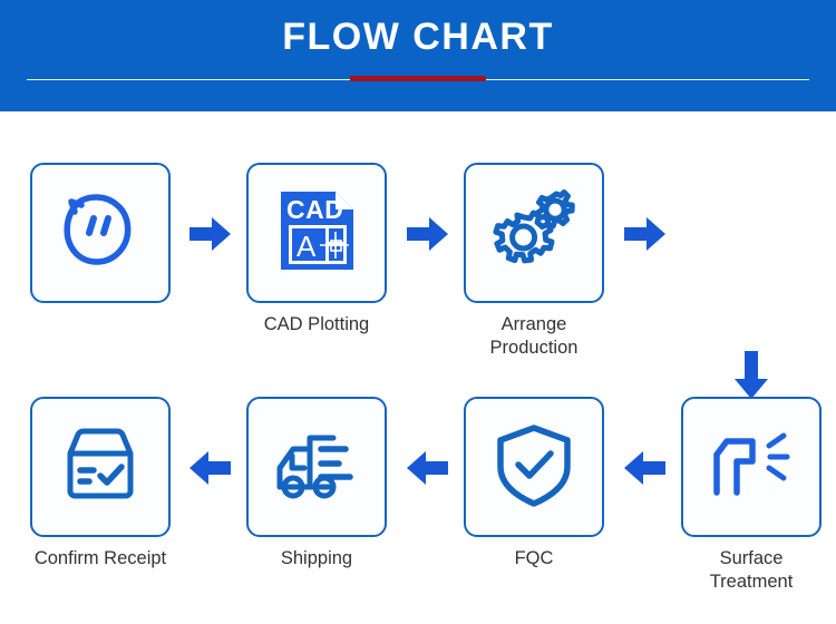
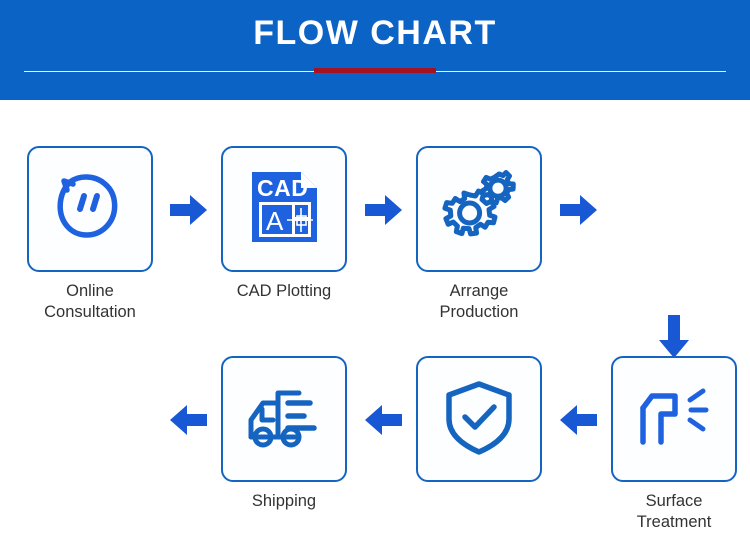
  FLOW CHART
+ Online
+ Consultation
  CAD
  A
  CAD Plotting
  Arrange
  Production
- Confirm Receipt
  Shipping
- FQC
  Surface
  Treatment
